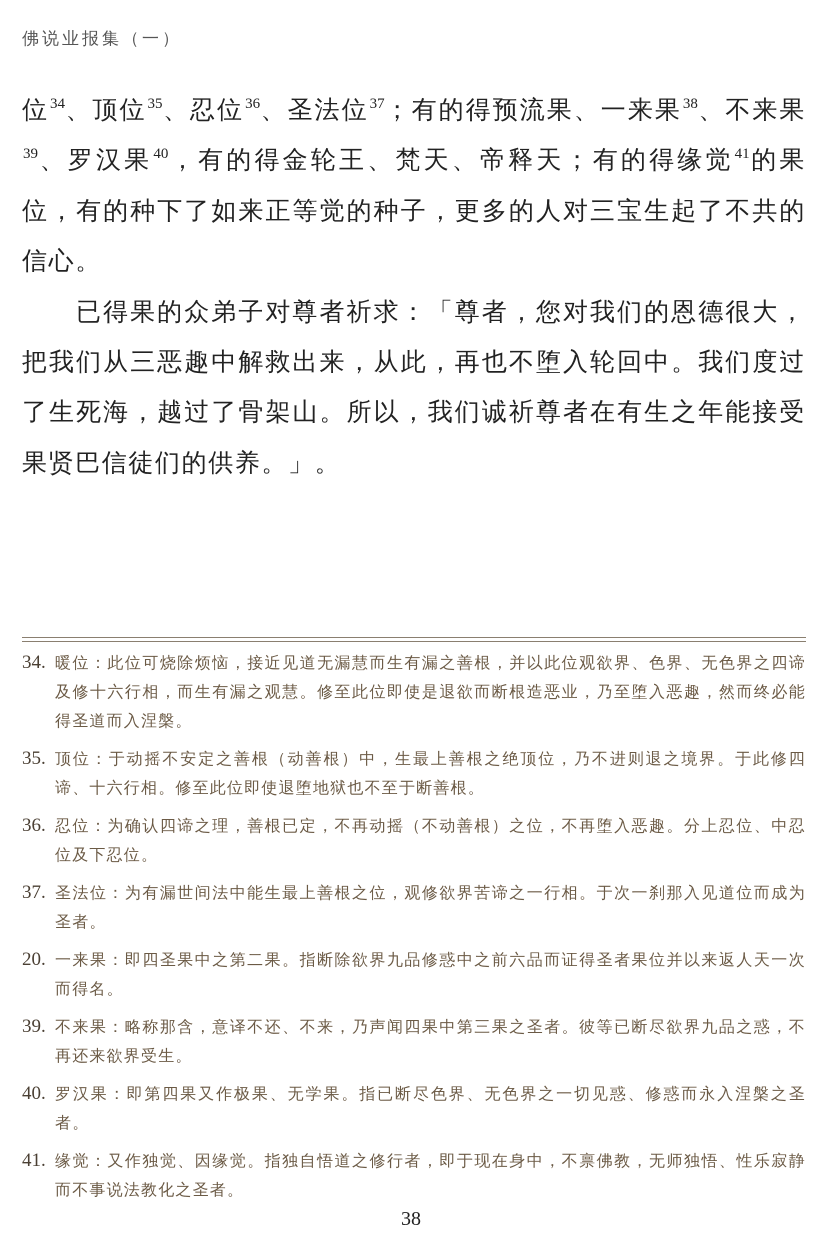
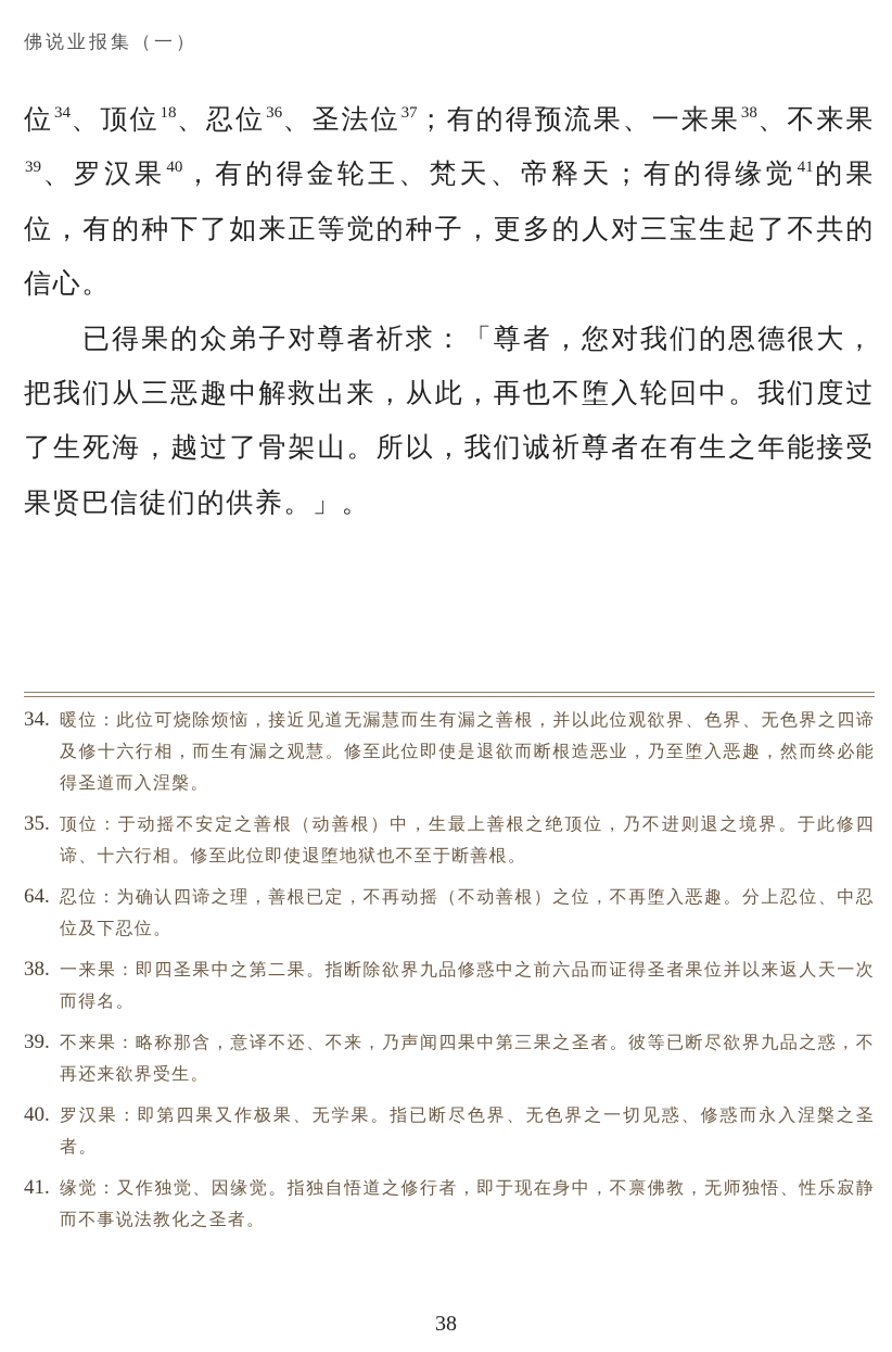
  佛说业报集（一）
- 位34、顶位35、忍位36、圣法位37；有的得预流果、一来果38、不来果39、罗汉果40，有的得金轮王、梵天、帝释天；有的得缘觉41的果位，有的种下了如来正等觉的种子，更多的人对三宝生起了不共的信心。
+ 位34、顶位18、忍位36、圣法位37；有的得预流果、一来果38、不来果39、罗汉果40，有的得金轮王、梵天、帝释天；有的得缘觉41的果位，有的种下了如来正等觉的种子，更多的人对三宝生起了不共的信心。
  已得果的众弟子对尊者祈求：「尊者，您对我们的恩德很大，把我们从三恶趣中解救出来，从此，再也不堕入轮回中。我们度过了生死海，越过了骨架山。所以，我们诚祈尊者在有生之年能接受果贤巴信徒们的供养。」。
  34.
  暖位：此位可烧除烦恼，接近见道无漏慧而生有漏之善根，并以此位观欲界、色界、无色界之四谛及修十六行相，而生有漏之观慧。修至此位即使是退欲而断根造恶业，乃至堕入恶趣，然而终必能得圣道而入涅槃。
  35.
  顶位：于动摇不安定之善根（动善根）中，生最上善根之绝顶位，乃不进则退之境界。于此修四谛、十六行相。修至此位即使退堕地狱也不至于断善根。
- 36.
+ 64.
  忍位：为确认四谛之理，善根已定，不再动摇（不动善根）之位，不再堕入恶趣。分上忍位、中忍位及下忍位。
- 37.
- 圣法位：为有漏世间法中能生最上善根之位，观修欲界苦谛之一行相。于次一刹那入见道位而成为圣者。
- 20.
+ 38.
  一来果：即四圣果中之第二果。指断除欲界九品修惑中之前六品而证得圣者果位并以来返人天一次而得名。
  39.
  不来果：略称那含，意译不还、不来，乃声闻四果中第三果之圣者。彼等已断尽欲界九品之惑，不再还来欲界受生。
  40.
  罗汉果：即第四果又作极果、无学果。指已断尽色界、无色界之一切见惑、修惑而永入涅槃之圣者。
  41.
  缘觉：又作独觉、因缘觉。指独自悟道之修行者，即于现在身中，不禀佛教，无师独悟、性乐寂静而不事说法教化之圣者。
  38
